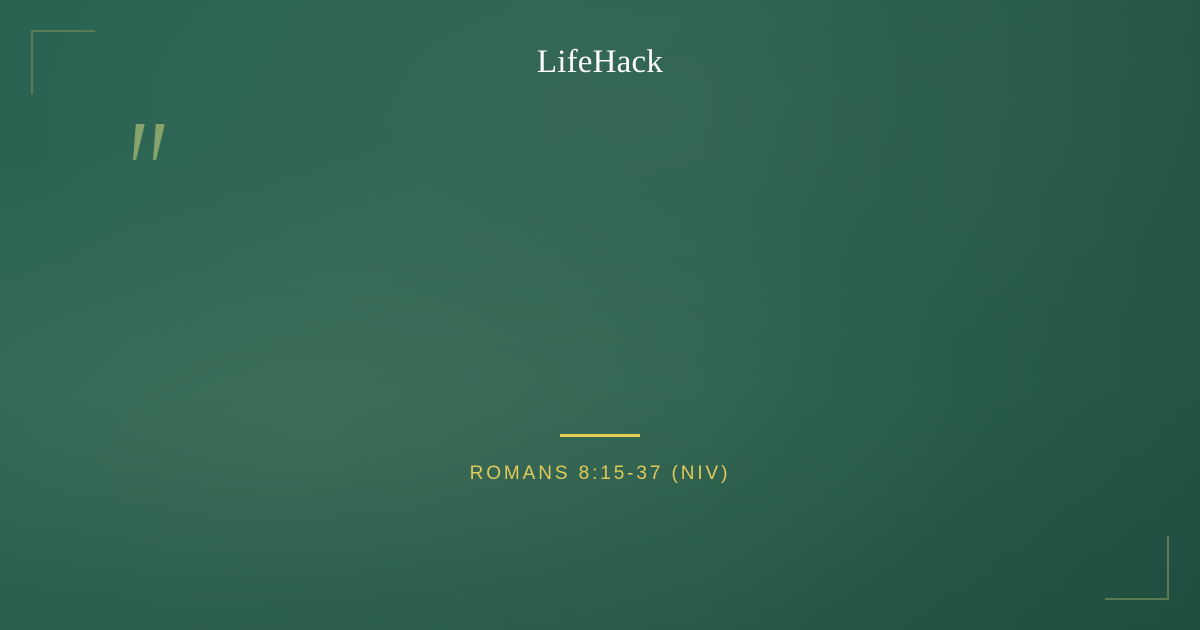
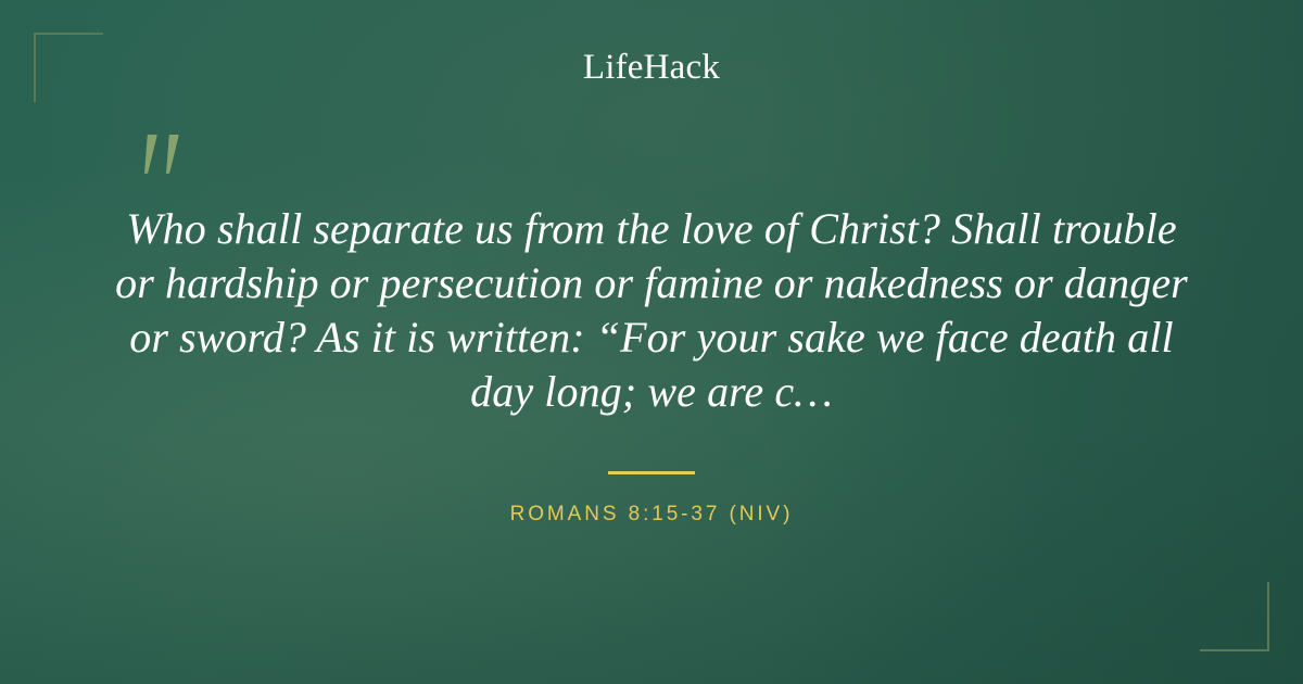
  LifeHack
+ Who shall separate us from the love of Christ? Shall trouble or hardship or persecution or famine or nakedness or danger or sword? As it is written: “For your sake we face death all day long; we are c…
  ROMANS 8:15-37 (NIV)
